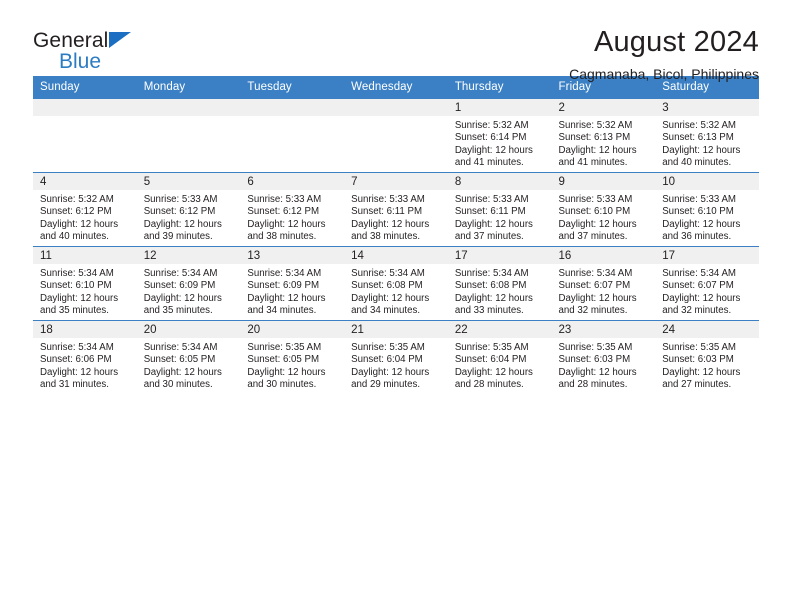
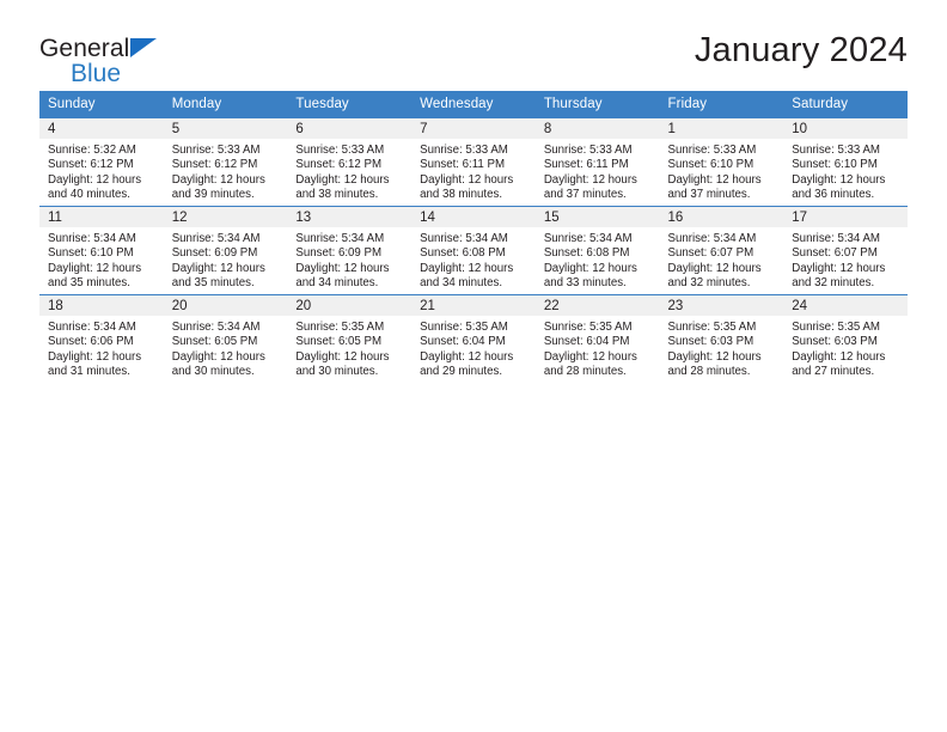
  General
  Blue
- August 2024
+ January 2024
- Cagmanaba, Bicol, Philippines
  Sunday	Monday	Tuesday	Wednesday	Thursday	Friday	Saturday
- 				1Sunrise: 5:32 AMSunset: 6:14 PMDaylight: 12 hours and 41 minutes.	2Sunrise: 5:32 AMSunset: 6:13 PMDaylight: 12 hours and 41 minutes.	3Sunrise: 5:32 AMSunset: 6:13 PMDaylight: 12 hours and 40 minutes.
- 4Sunrise: 5:32 AMSunset: 6:12 PMDaylight: 12 hours and 40 minutes.	5Sunrise: 5:33 AMSunset: 6:12 PMDaylight: 12 hours and 39 minutes.	6Sunrise: 5:33 AMSunset: 6:12 PMDaylight: 12 hours and 38 minutes.	7Sunrise: 5:33 AMSunset: 6:11 PMDaylight: 12 hours and 38 minutes.	8Sunrise: 5:33 AMSunset: 6:11 PMDaylight: 12 hours and 37 minutes.	9Sunrise: 5:33 AMSunset: 6:10 PMDaylight: 12 hours and 37 minutes.	10Sunrise: 5:33 AMSunset: 6:10 PMDaylight: 12 hours and 36 minutes.
+ 4Sunrise: 5:32 AMSunset: 6:12 PMDaylight: 12 hours and 40 minutes.	5Sunrise: 5:33 AMSunset: 6:12 PMDaylight: 12 hours and 39 minutes.	6Sunrise: 5:33 AMSunset: 6:12 PMDaylight: 12 hours and 38 minutes.	7Sunrise: 5:33 AMSunset: 6:11 PMDaylight: 12 hours and 38 minutes.	8Sunrise: 5:33 AMSunset: 6:11 PMDaylight: 12 hours and 37 minutes.	1Sunrise: 5:33 AMSunset: 6:10 PMDaylight: 12 hours and 37 minutes.	10Sunrise: 5:33 AMSunset: 6:10 PMDaylight: 12 hours and 36 minutes.
- 11Sunrise: 5:34 AMSunset: 6:10 PMDaylight: 12 hours and 35 minutes.	12Sunrise: 5:34 AMSunset: 6:09 PMDaylight: 12 hours and 35 minutes.	13Sunrise: 5:34 AMSunset: 6:09 PMDaylight: 12 hours and 34 minutes.	14Sunrise: 5:34 AMSunset: 6:08 PMDaylight: 12 hours and 34 minutes.	17Sunrise: 5:34 AMSunset: 6:08 PMDaylight: 12 hours and 33 minutes.	16Sunrise: 5:34 AMSunset: 6:07 PMDaylight: 12 hours and 32 minutes.	17Sunrise: 5:34 AMSunset: 6:07 PMDaylight: 12 hours and 32 minutes.
+ 11Sunrise: 5:34 AMSunset: 6:10 PMDaylight: 12 hours and 35 minutes.	12Sunrise: 5:34 AMSunset: 6:09 PMDaylight: 12 hours and 35 minutes.	13Sunrise: 5:34 AMSunset: 6:09 PMDaylight: 12 hours and 34 minutes.	14Sunrise: 5:34 AMSunset: 6:08 PMDaylight: 12 hours and 34 minutes.	15Sunrise: 5:34 AMSunset: 6:08 PMDaylight: 12 hours and 33 minutes.	16Sunrise: 5:34 AMSunset: 6:07 PMDaylight: 12 hours and 32 minutes.	17Sunrise: 5:34 AMSunset: 6:07 PMDaylight: 12 hours and 32 minutes.
  18Sunrise: 5:34 AMSunset: 6:06 PMDaylight: 12 hours and 31 minutes.	20Sunrise: 5:34 AMSunset: 6:05 PMDaylight: 12 hours and 30 minutes.	20Sunrise: 5:35 AMSunset: 6:05 PMDaylight: 12 hours and 30 minutes.	21Sunrise: 5:35 AMSunset: 6:04 PMDaylight: 12 hours and 29 minutes.	22Sunrise: 5:35 AMSunset: 6:04 PMDaylight: 12 hours and 28 minutes.	23Sunrise: 5:35 AMSunset: 6:03 PMDaylight: 12 hours and 28 minutes.	24Sunrise: 5:35 AMSunset: 6:03 PMDaylight: 12 hours and 27 minutes.
